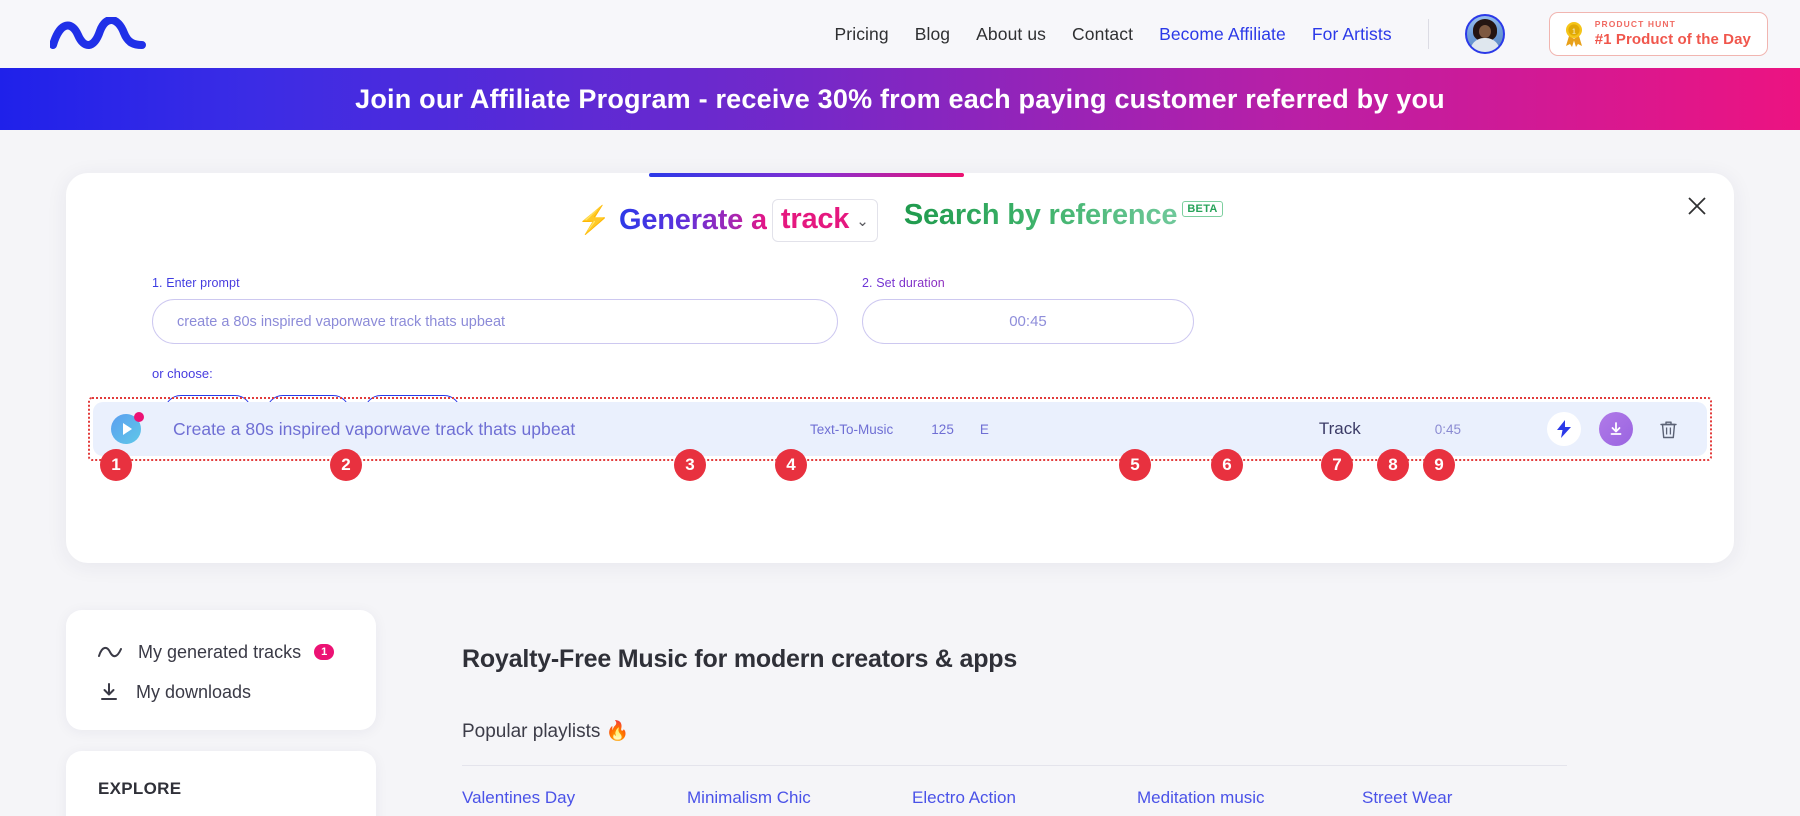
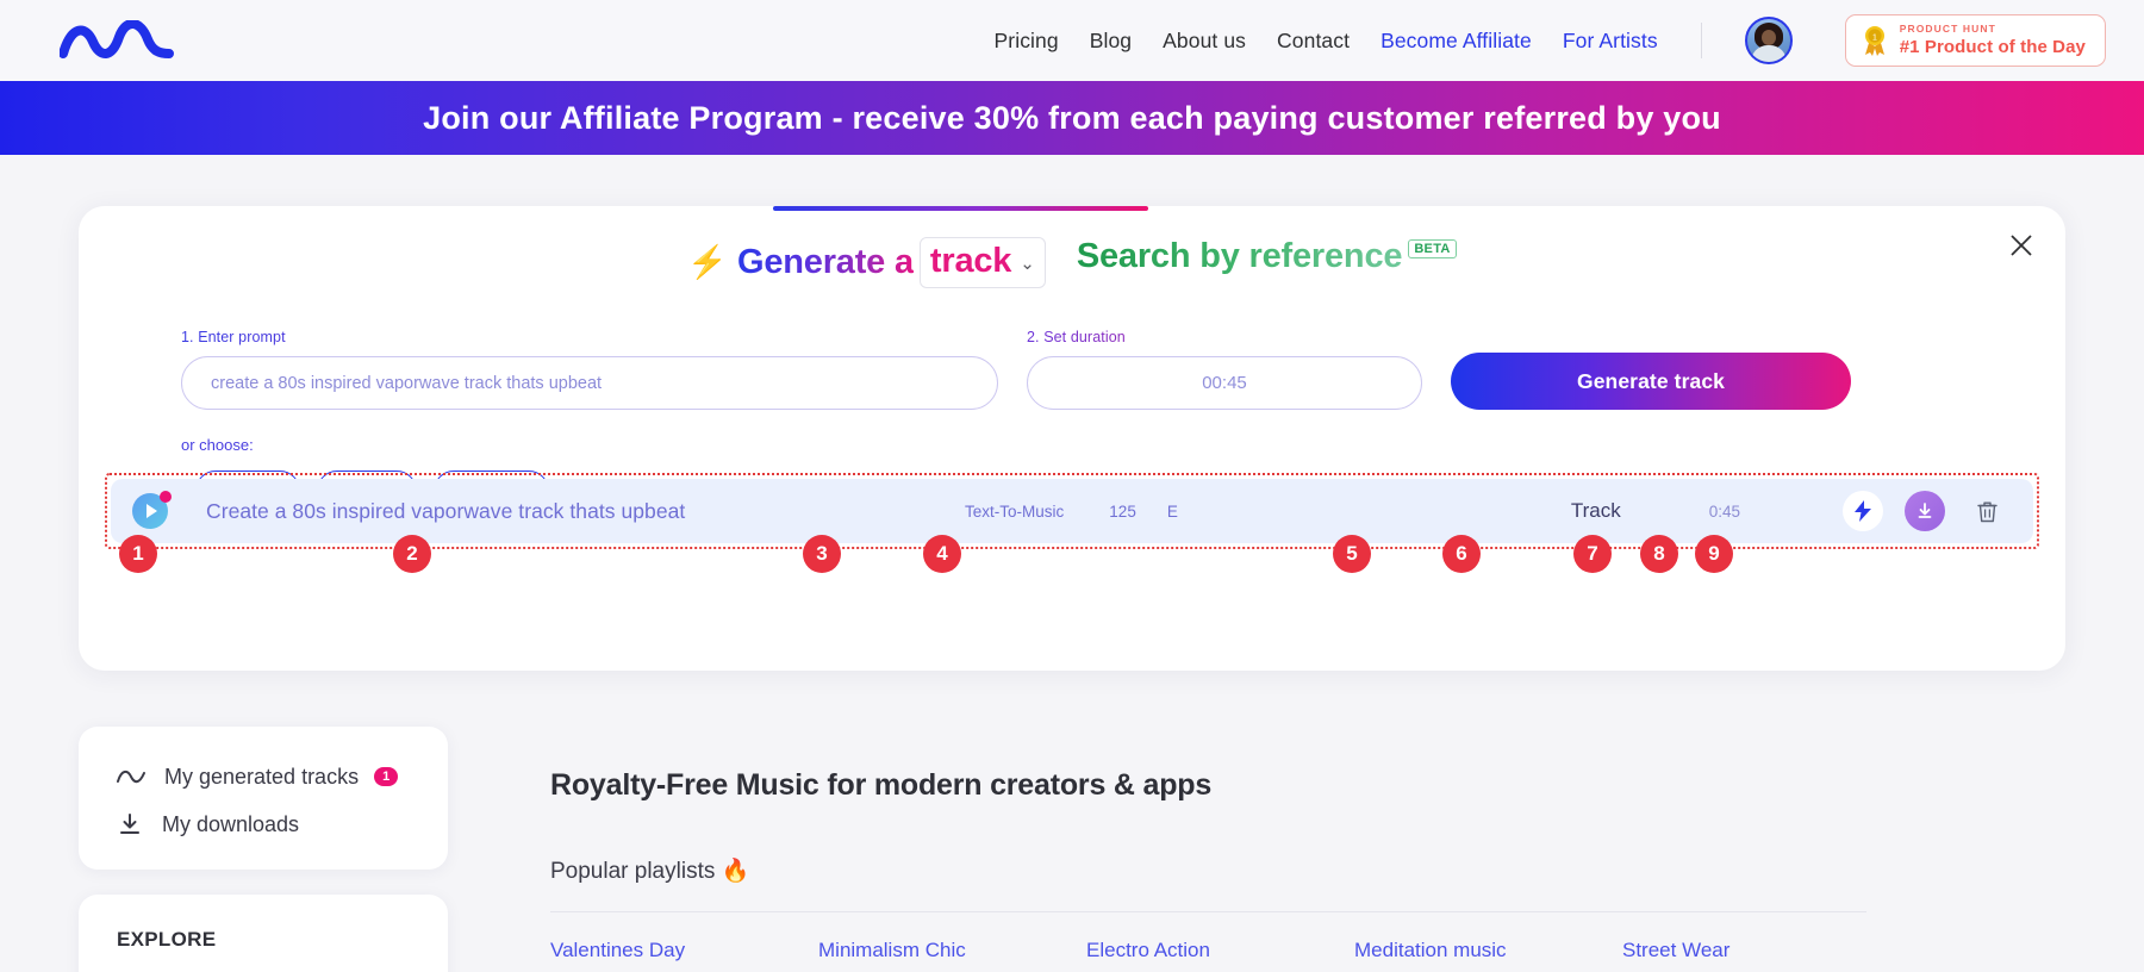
  Pricing
  Blog
  About us
  Contact
  Become Affiliate
  For Artists
  PRODUCT HUNT
  #1 Product of the Day
  Join our Affiliate Program - receive 30% from each paying customer referred by you
  ⚡
  Generate a
  track
  ⌄
  Search by reference
  BETA
  1. Enter prompt
  create a 80s inspired vaporwave track thats upbeat
  2. Set duration
  00:45
+ Generate track
  or choose:
  Create a 80s inspired vaporwave track thats upbeat
  Text-To-Music
  125
  E
  Track
  0:45
  1
  2
  3
  4
  5
  6
  7
  8
  9
  My generated tracks
  1
  My downloads
  EXPLORE
  Royalty-Free Music for modern creators & apps
  Popular playlists 🔥
  Valentines Day
  Minimalism Chic
  Electro Action
  Meditation music
  Street Wear
